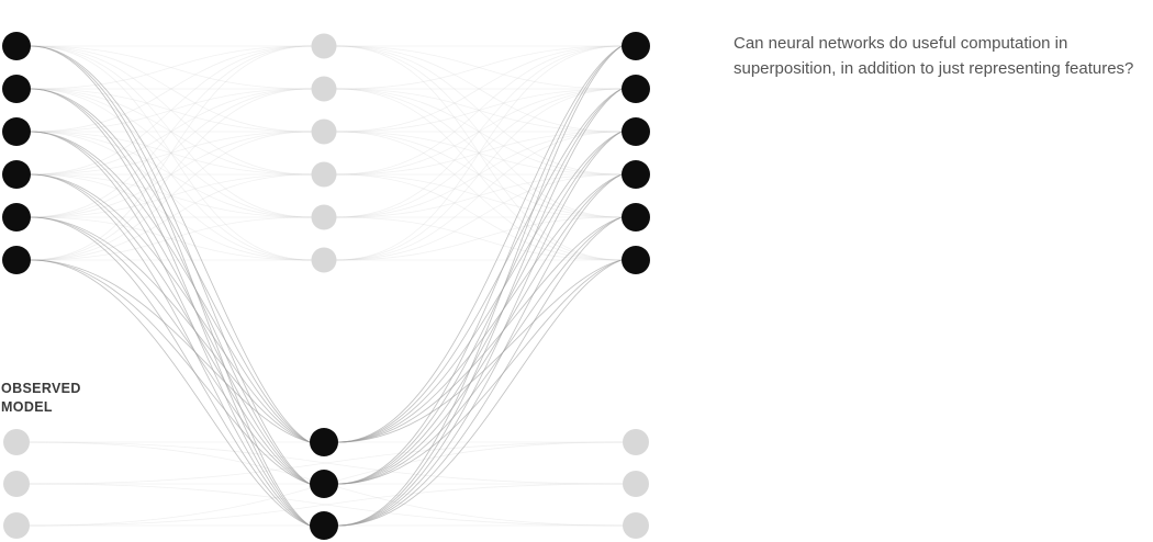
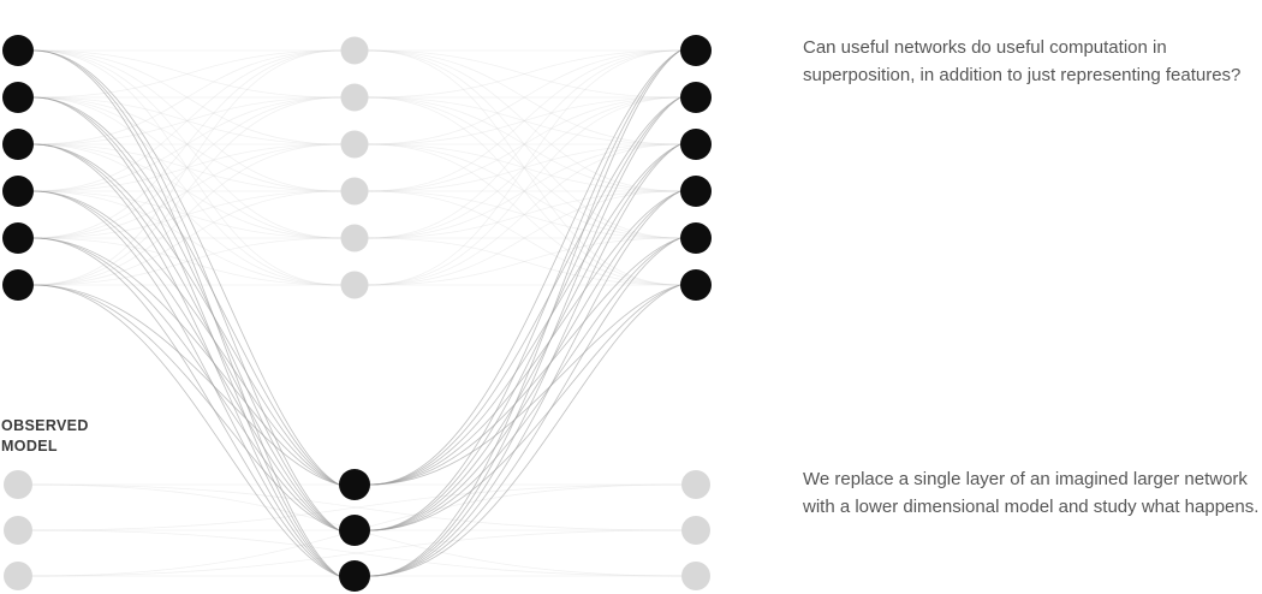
  OBSERVED
  MODEL
- Can neural networks do useful computation in superposition, in addition to just representing features?
+ Can useful networks do useful computation in superposition, in addition to just representing features?
+ We replace a single layer of an imagined larger network with a lower dimensional model and study what happens.
